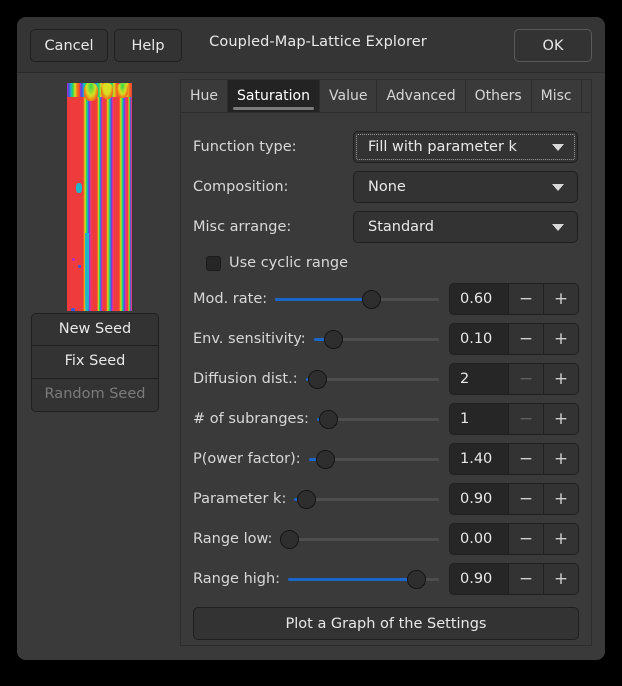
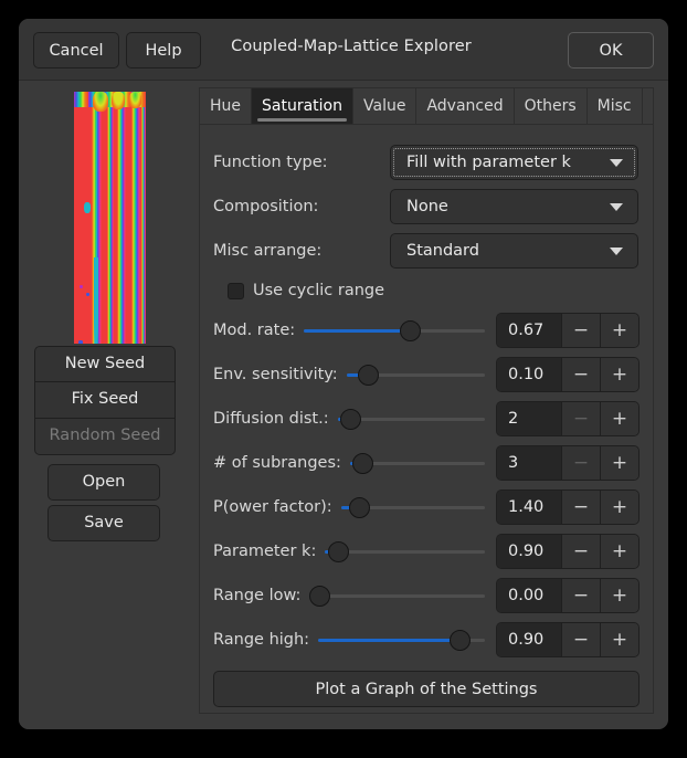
  Cancel
  Help
  Coupled-Map-Lattice Explorer
  OK
  New Seed
  Fix Seed
  Random Seed
+ Open
+ Save
  Hue
  Saturation
  Value
  Advanced
  Others
  Misc
  Function type:
  Fill with parameter k
  Composition:
  None
  Misc arrange:
  Standard
  Use cyclic range
  Mod. rate:
- 0.60
+ 0.67
  −
  +
  Env. sensitivity:
  0.10
  −
  +
  Diffusion dist.:
  2
  −
  +
  # of subranges:
- 1
+ 3
  −
  +
  P(ower factor):
  1.40
  −
  +
  Parameter k:
  0.90
  −
  +
  Range low:
  0.00
  −
  +
  Range high:
  0.90
  −
  +
  Plot a Graph of the Settings
